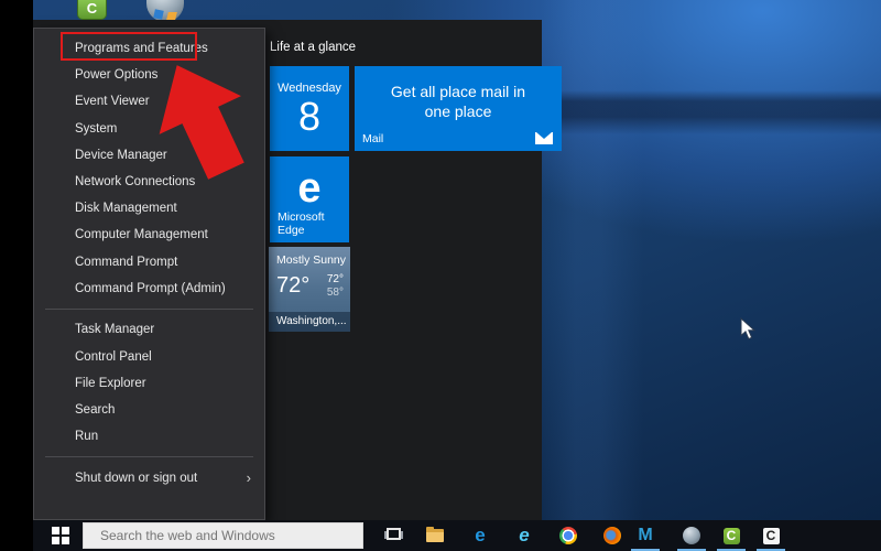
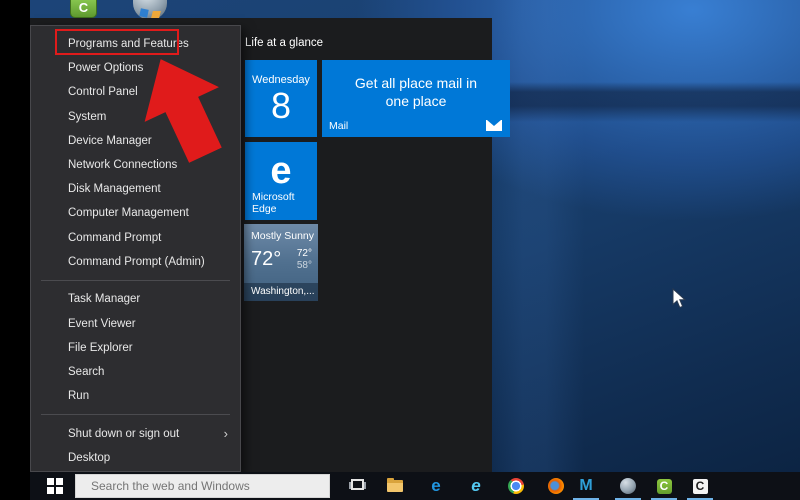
  C
  Life at a glance
  Wednesday
  8
  Get all place mail in one place
  Mail
  e
  Microsoft Edge
  Mostly Sunny
  72°
  72°
  58°
  Washington,...
  Programs and Features
  Power Options
- Event Viewer
+ Control Panel
  System
  Device Manager
  Network Connections
  Disk Management
  Computer Management
  Command Prompt
  Command Prompt (Admin)
  Task Manager
- Control Panel
+ Event Viewer
  File Explorer
  Search
  Run
  Shut down or sign out
  ›
+ Desktop
  Search the web and Windows
  e
  e
  M
  C
  C
